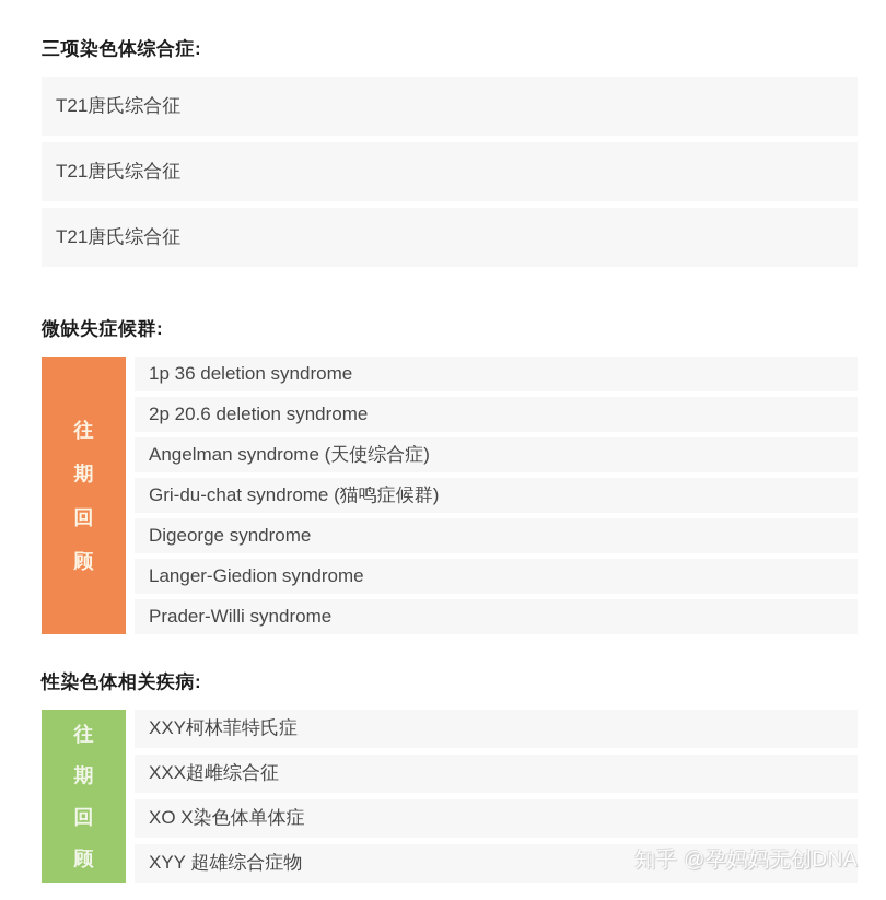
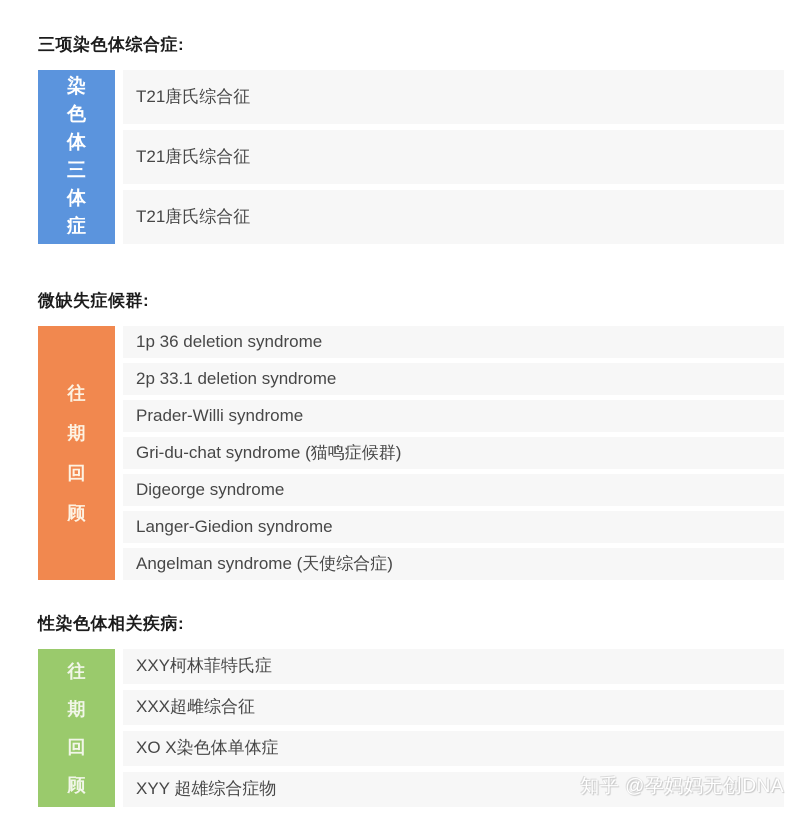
  三项染色体综合症:
+ 染色体三体症
  T21唐氏综合征
  T21唐氏综合征
  T21唐氏综合征
  微缺失症候群:
  往期回顾
  1p 36 deletion syndrome
- 2p 20.6 deletion syndrome
+ 2p 33.1 deletion syndrome
- Angelman syndrome (天使综合症)
+ Prader-Willi syndrome
  Gri-du-chat syndrome (猫鸣症候群)
  Digeorge syndrome
  Langer-Giedion syndrome
- Prader-Willi syndrome
+ Angelman syndrome (天使综合症)
  性染色体相关疾病:
  往期回顾
  XXY柯林菲特氏症
  XXX超雌综合征
  XO X染色体单体症
  XYY 超雄综合症物
  知乎 @孕妈妈无创DNA
